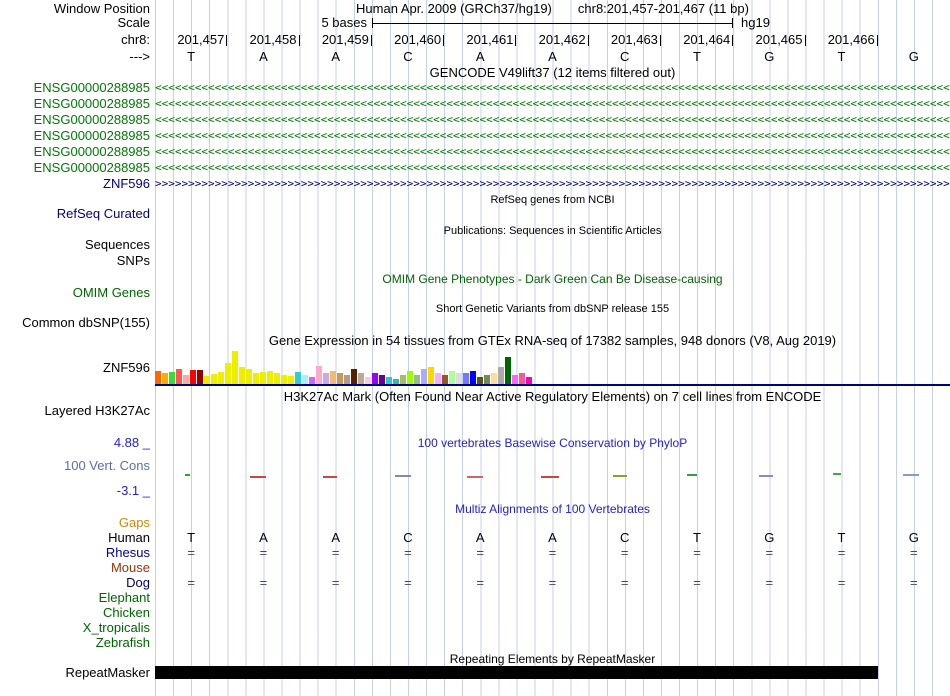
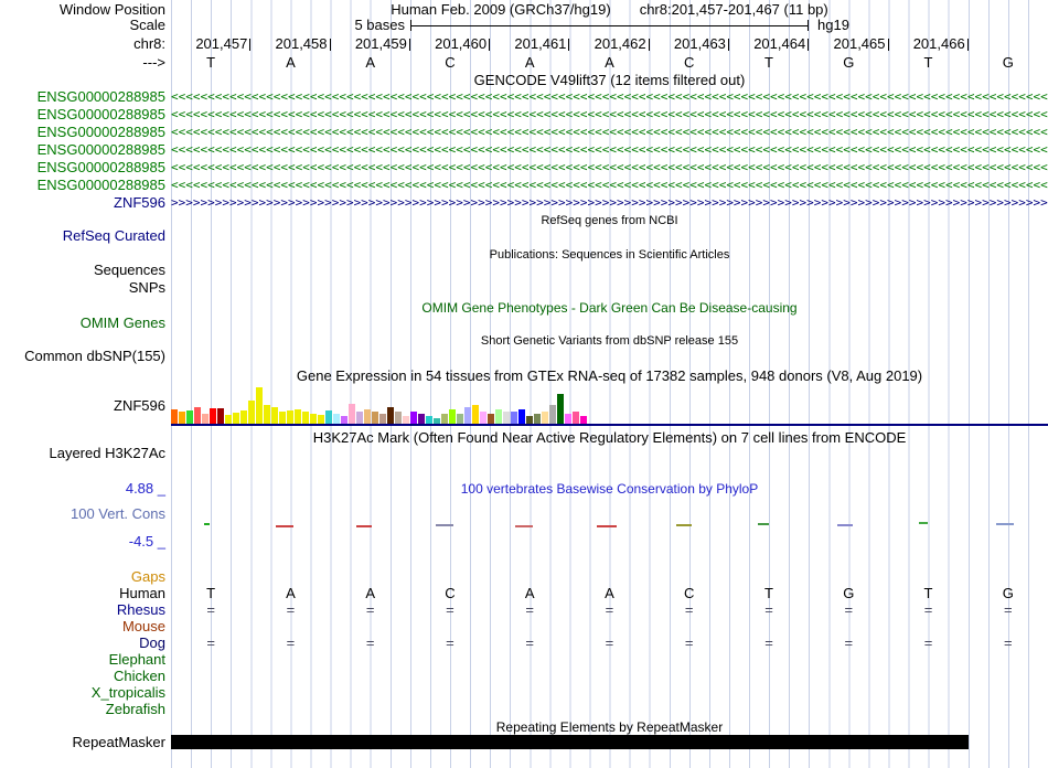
  Window Position
- Human Apr. 2009 (GRCh37/hg19)
+ Human Feb. 2009 (GRCh37/hg19)
  chr8:201,457-201,467 (11 bp)
  Scale
  5 bases
  hg19
  chr8:
  201,457
  201,458
  201,459
  201,460
  201,461
  201,462
  201,463
  201,464
  201,465
  201,466
  --->
  T
  A
  A
  C
  A
  A
  C
  T
  G
  T
  G
  GENCODE V49lift37 (12 items filtered out)
  ENSG00000288985
  <<<<<<<<<<<<<<<<<<<<<<<<<<<<<<<<<<<<<<<<<<<<<<<<<<<<<<<<<<<<<<<<<<<<<<<<<<<<<<<<<<<<<<<<<<<<<<<<<<<<<<<<<<<<<<<<<<<<<<<<
  ENSG00000288985
  <<<<<<<<<<<<<<<<<<<<<<<<<<<<<<<<<<<<<<<<<<<<<<<<<<<<<<<<<<<<<<<<<<<<<<<<<<<<<<<<<<<<<<<<<<<<<<<<<<<<<<<<<<<<<<<<<<<<<<<<
  ENSG00000288985
  <<<<<<<<<<<<<<<<<<<<<<<<<<<<<<<<<<<<<<<<<<<<<<<<<<<<<<<<<<<<<<<<<<<<<<<<<<<<<<<<<<<<<<<<<<<<<<<<<<<<<<<<<<<<<<<<<<<<<<<<
  ENSG00000288985
  <<<<<<<<<<<<<<<<<<<<<<<<<<<<<<<<<<<<<<<<<<<<<<<<<<<<<<<<<<<<<<<<<<<<<<<<<<<<<<<<<<<<<<<<<<<<<<<<<<<<<<<<<<<<<<<<<<<<<<<<
  ENSG00000288985
  <<<<<<<<<<<<<<<<<<<<<<<<<<<<<<<<<<<<<<<<<<<<<<<<<<<<<<<<<<<<<<<<<<<<<<<<<<<<<<<<<<<<<<<<<<<<<<<<<<<<<<<<<<<<<<<<<<<<<<<<
  ENSG00000288985
  <<<<<<<<<<<<<<<<<<<<<<<<<<<<<<<<<<<<<<<<<<<<<<<<<<<<<<<<<<<<<<<<<<<<<<<<<<<<<<<<<<<<<<<<<<<<<<<<<<<<<<<<<<<<<<<<<<<<<<<<
  ZNF596
  >>>>>>>>>>>>>>>>>>>>>>>>>>>>>>>>>>>>>>>>>>>>>>>>>>>>>>>>>>>>>>>>>>>>>>>>>>>>>>>>>>>>>>>>>>>>>>>>>>>>>>>>>>>>>>>>>>>>>>>>
  Gaps
  Human
  T
  A
  A
  C
  A
  A
  C
  T
  G
  T
  G
  Rhesus
  =
  =
  =
  =
  =
  =
  =
  =
  =
  =
  =
  Mouse
  Dog
  =
  =
  =
  =
  =
  =
  =
  =
  =
  =
  =
  Elephant
  Chicken
  X_tropicalis
  Zebrafish
  RefSeq genes from NCBI
  RefSeq Curated
  Publications: Sequences in Scientific Articles
  Sequences
  SNPs
  OMIM Gene Phenotypes - Dark Green Can Be Disease-causing
  OMIM Genes
  Short Genetic Variants from dbSNP release 155
  Common dbSNP(155)
  Gene Expression in 54 tissues from GTEx RNA-seq of 17382 samples, 948 donors (V8, Aug 2019)
  ZNF596
  H3K27Ac Mark (Often Found Near Active Regulatory Elements) on 7 cell lines from ENCODE
  Layered H3K27Ac
  100 vertebrates Basewise Conservation by PhyloP
  4.88 _
  100 Vert. Cons
- -3.1 _
+ -4.5 _
- Multiz Alignments of 100 Vertebrates
  Repeating Elements by RepeatMasker
  RepeatMasker
